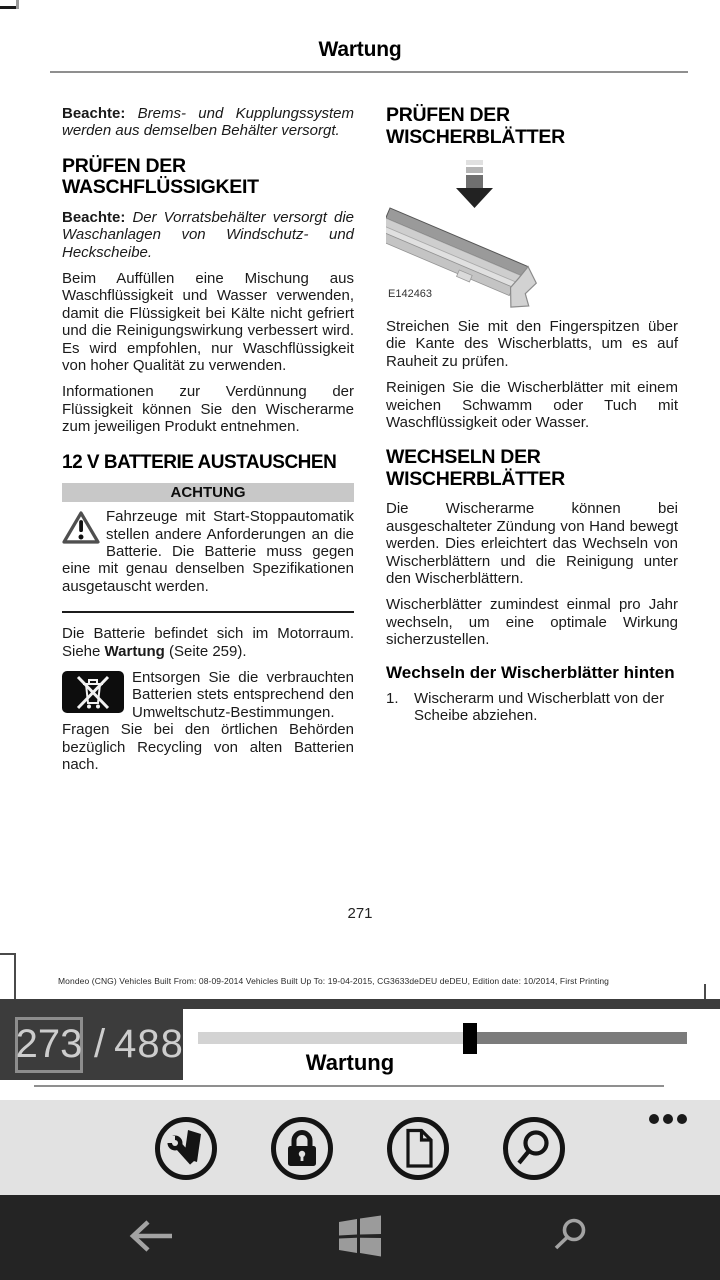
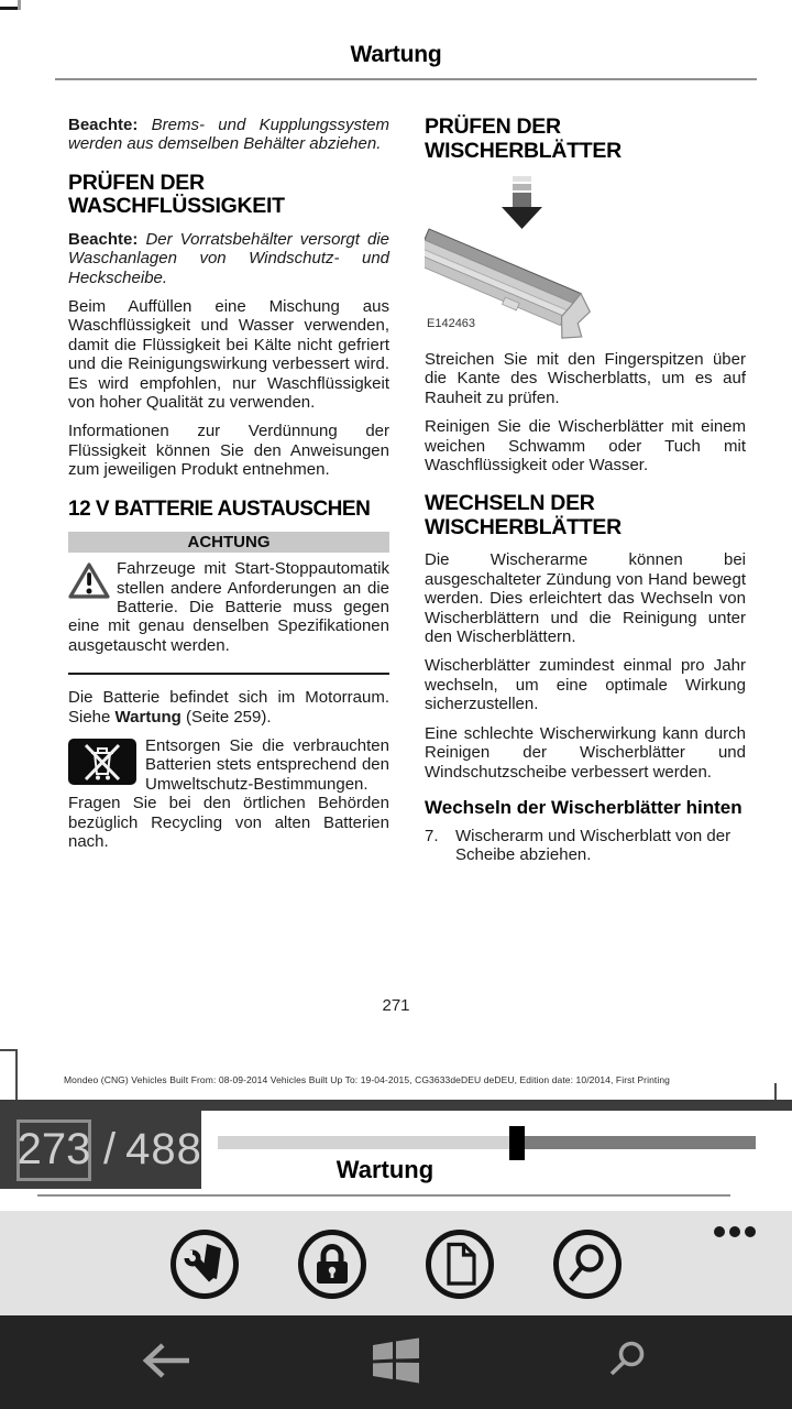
  Wartung
- Beachte: Brems- und Kupplungssystem werden aus demselben Behälter versorgt.
+ Beachte: Brems- und Kupplungssystem werden aus demselben Behälter abziehen.
  PRÜFEN DER WASCHFLÜSSIGKEIT
  Beachte: Der Vorratsbehälter versorgt die Waschanlagen von Windschutz- und Heckscheibe.
  Beim Auffüllen eine Mischung aus Waschflüssigkeit und Wasser verwenden, damit die Flüssigkeit bei Kälte nicht gefriert und die Reinigungswirkung verbessert wird. Es wird empfohlen, nur Waschflüssigkeit von hoher Qualität zu verwenden.
- Informationen zur Verdünnung der Flüssigkeit können Sie den Wischerarme zum jeweiligen Produkt entnehmen.
+ Informationen zur Verdünnung der Flüssigkeit können Sie den Anweisungen zum jeweiligen Produkt entnehmen.
  12 V BATTERIE AUSTAUSCHEN
  ACHTUNG
  Fahrzeuge mit Start-Stoppautomatik stellen andere Anforderungen an die Batterie. Die Batterie muss gegen eine mit genau denselben Spezifikationen ausgetauscht werden.
  Die Batterie befindet sich im Motorraum. Siehe Wartung (Seite 259).
  Entsorgen Sie die verbrauchten Batterien stets entsprechend den Umweltschutz-Bestimmungen.
  Fragen Sie bei den örtlichen Behörden bezüglich Recycling von alten Batterien nach.
  PRÜFEN DER WISCHERBLÄTTER
  E142463
  Streichen Sie mit den Fingerspitzen über die Kante des Wischerblatts, um es auf Rauheit zu prüfen.
  Reinigen Sie die Wischerblätter mit einem weichen Schwamm oder Tuch mit Waschflüssigkeit oder Wasser.
  WECHSELN DER WISCHERBLÄTTER
  Die Wischerarme können bei ausgeschalteter Zündung von Hand bewegt werden. Dies erleichtert das Wechseln von Wischerblättern und die Reinigung unter den Wischerblättern.
  Wischerblätter zumindest einmal pro Jahr wechseln, um eine optimale Wirkung sicherzustellen.
+ Eine schlechte Wischerwirkung kann durch Reinigen der Wischerblätter und Windschutzscheibe verbessert werden.
  Wechseln der Wischerblätter hinten
- 1.
+ 7.
  Wischerarm und Wischerblatt von der Scheibe abziehen.
  271
  Mondeo (CNG) Vehicles Built From: 08-09-2014 Vehicles Built Up To: 19-04-2015, CG3633deDEU deDEU, Edition date: 10/2014, First Printing
  Wartung
  273
  /
  488
